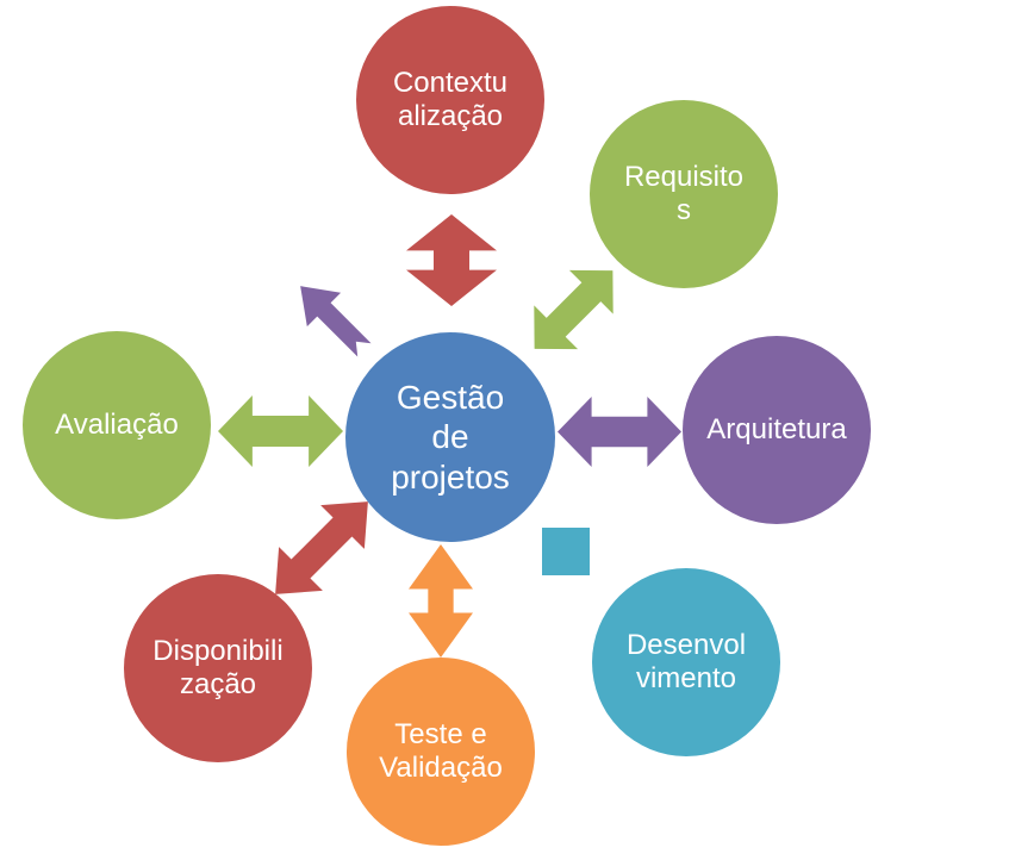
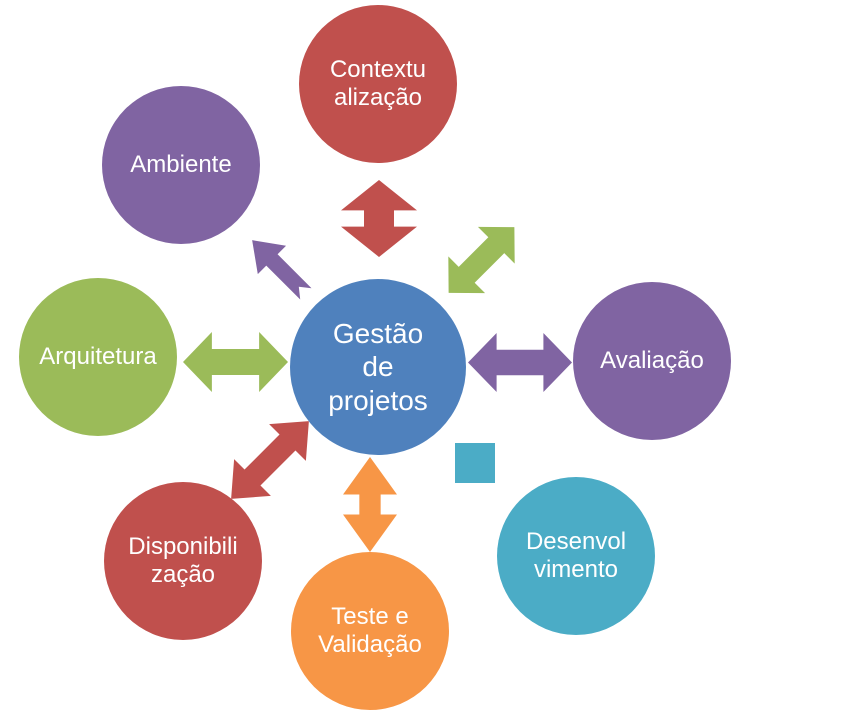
  Gestão
  de
  projetos
  Contextu
  alização
- Requisito
- s
- Arquitetura
+ Avaliação
  Desenvol
  vimento
  Teste e
  Validação
  Disponibili
  zação
- Avaliação
+ Arquitetura
+ Ambiente
